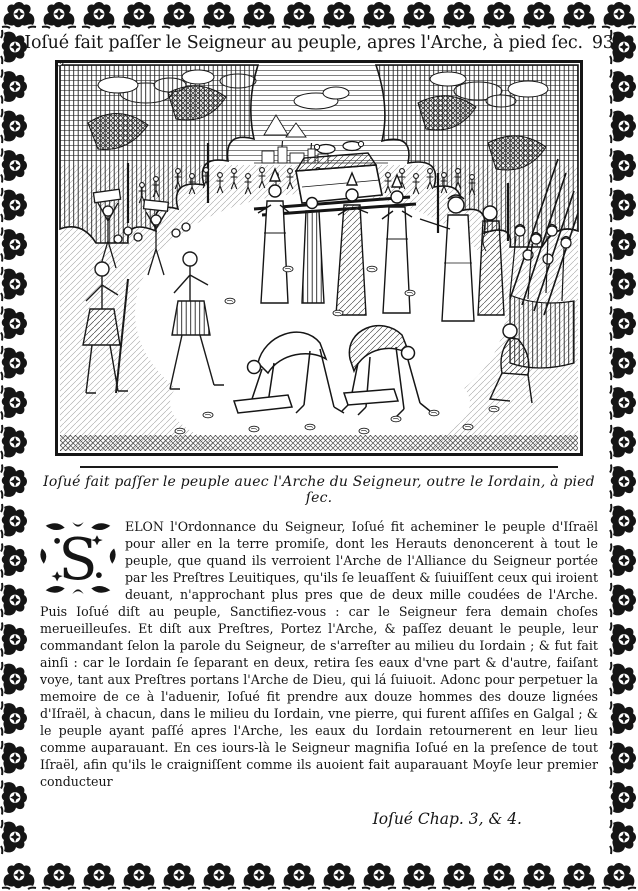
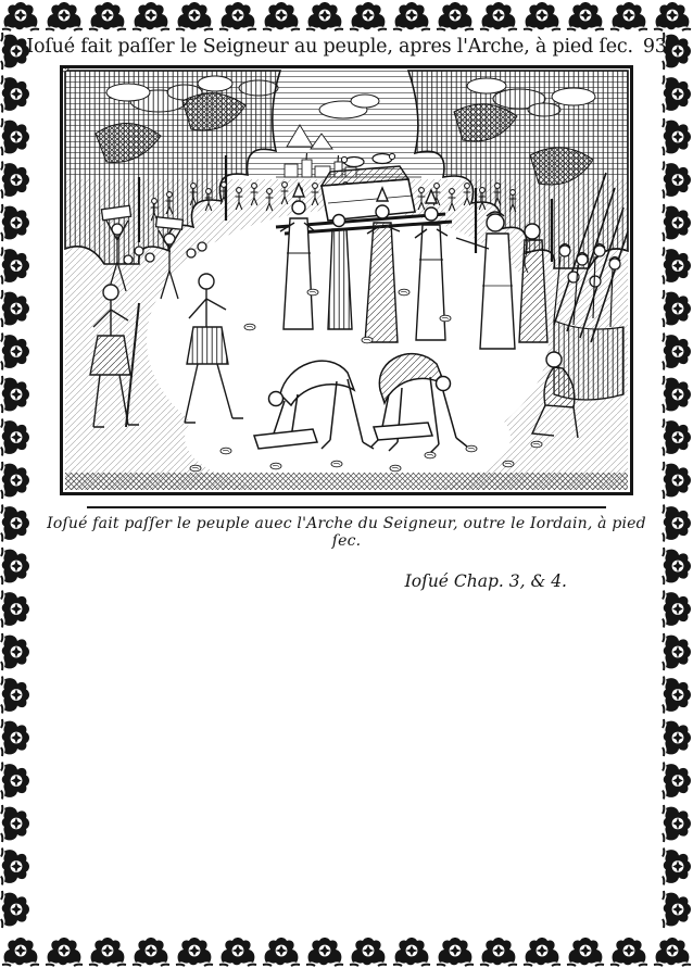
  Ioſué fait paſſer le Seigneur au peuple, apres l'Arche, à pied ſec.
  93
  Ioſué fait paſſer le peuple auec l'Arche du Seigneur, outre le Iordain, à pied ſec.
- S
- ELON l'Ordonnance du Seigneur, Ioſué fit acheminer le peuple d'Iſraël pour aller en la terre promiſe, dont les Herauts denoncerent à tout le peuple, que quand ils verroient l'Arche de l'Alliance du Seigneur portée par les Preſtres Leuitiques, qu'ils ſe leuaſſent & ſuiuiſſent ceux qui iroient deuant, n'approchant plus pres que de deux mille coudées de l'Arche. Puis Ioſué diſt au peuple, Sanctifiez-vous : car le Seigneur fera demain choſes merueilleuſes. Et diſt aux Preſtres, Portez l'Arche, & paſſez deuant le peuple, leur commandant ſelon la parole du Seigneur, de s'arreſter au milieu du Iordain ; & fut fait ainſi : car le Iordain ſe ſeparant en deux, retira ſes eaux d'vne part & d'autre, faiſant voye, tant aux Preſtres portans l'Arche de Dieu, qui lá ſuiuoit. Adonc pour perpetuer la memoire de ce à l'aduenir, Ioſué fit prendre aux douze hommes des douze lignées d'Iſraël, à chacun, dans le milieu du Iordain, vne pierre, qui furent aſſiſes en Galgal ; & le peuple ayant paſſé apres l'Arche, les eaux du Iordain retournerent en leur lieu comme auparauant. En ces iours-là le Seigneur magnifia Ioſué en la preſence de tout Iſraël, afin qu'ils le craigniſſent comme ils auoient fait auparauant Moyſe leur premier conducteur
  Ioſué Chap. 3, & 4.
